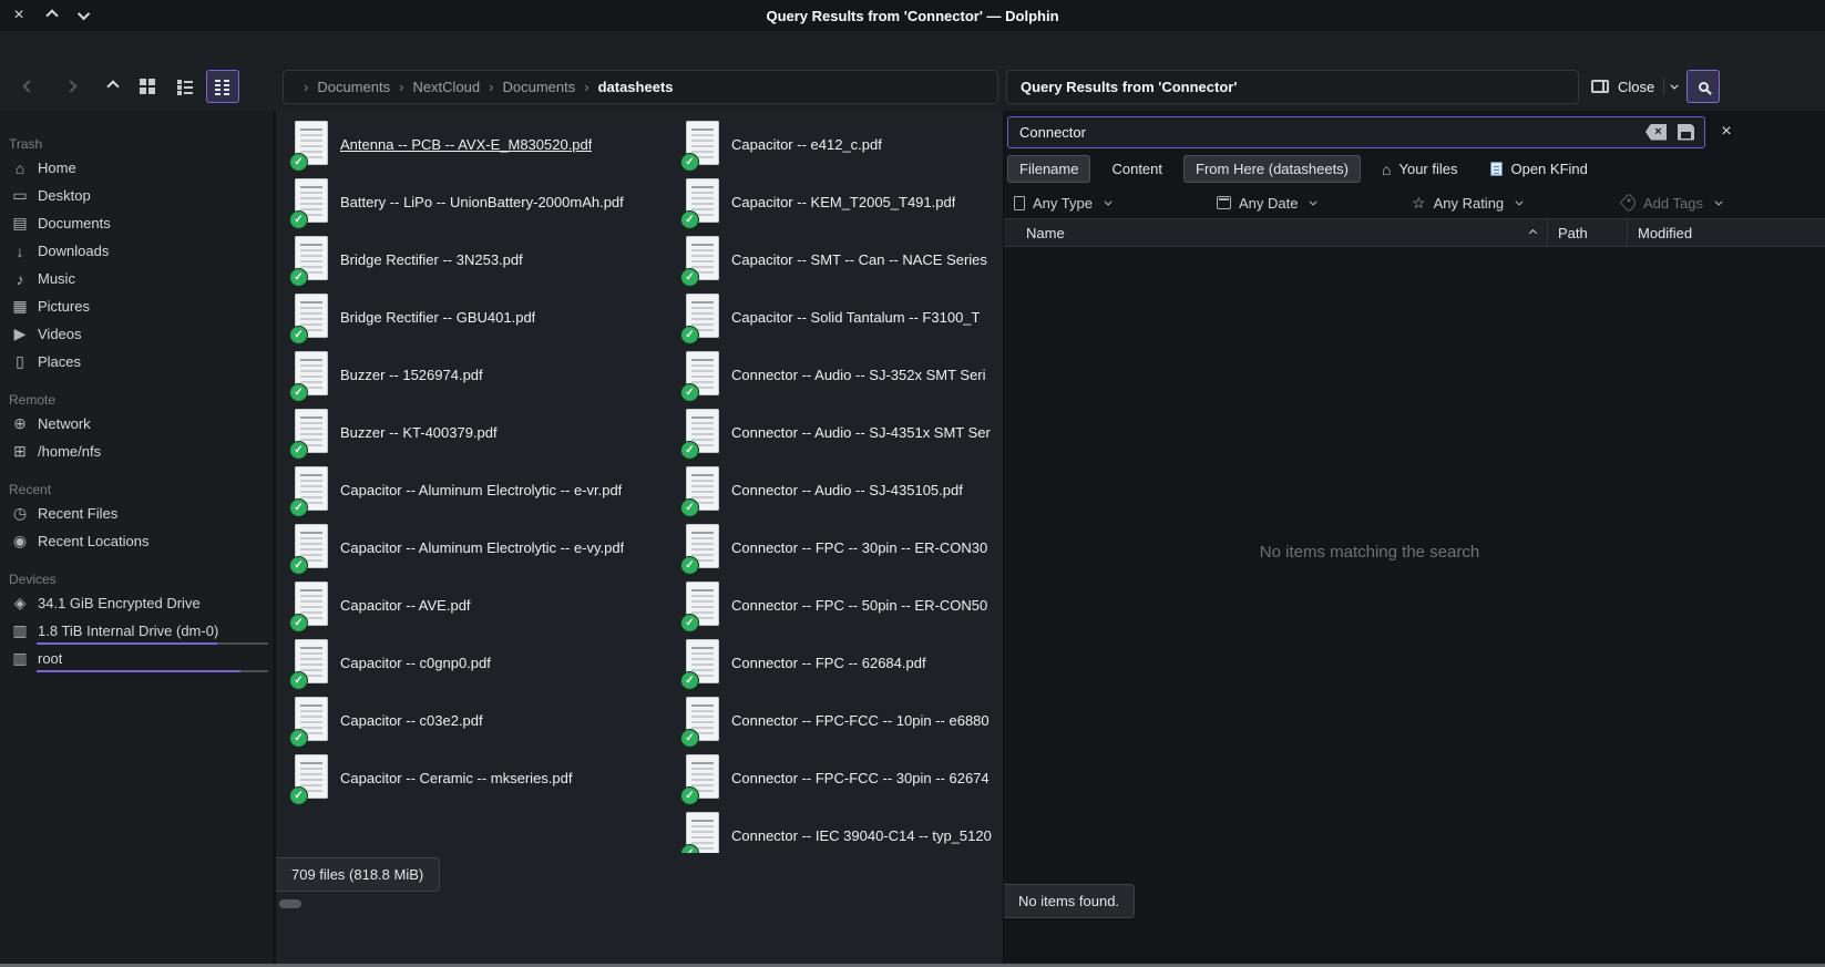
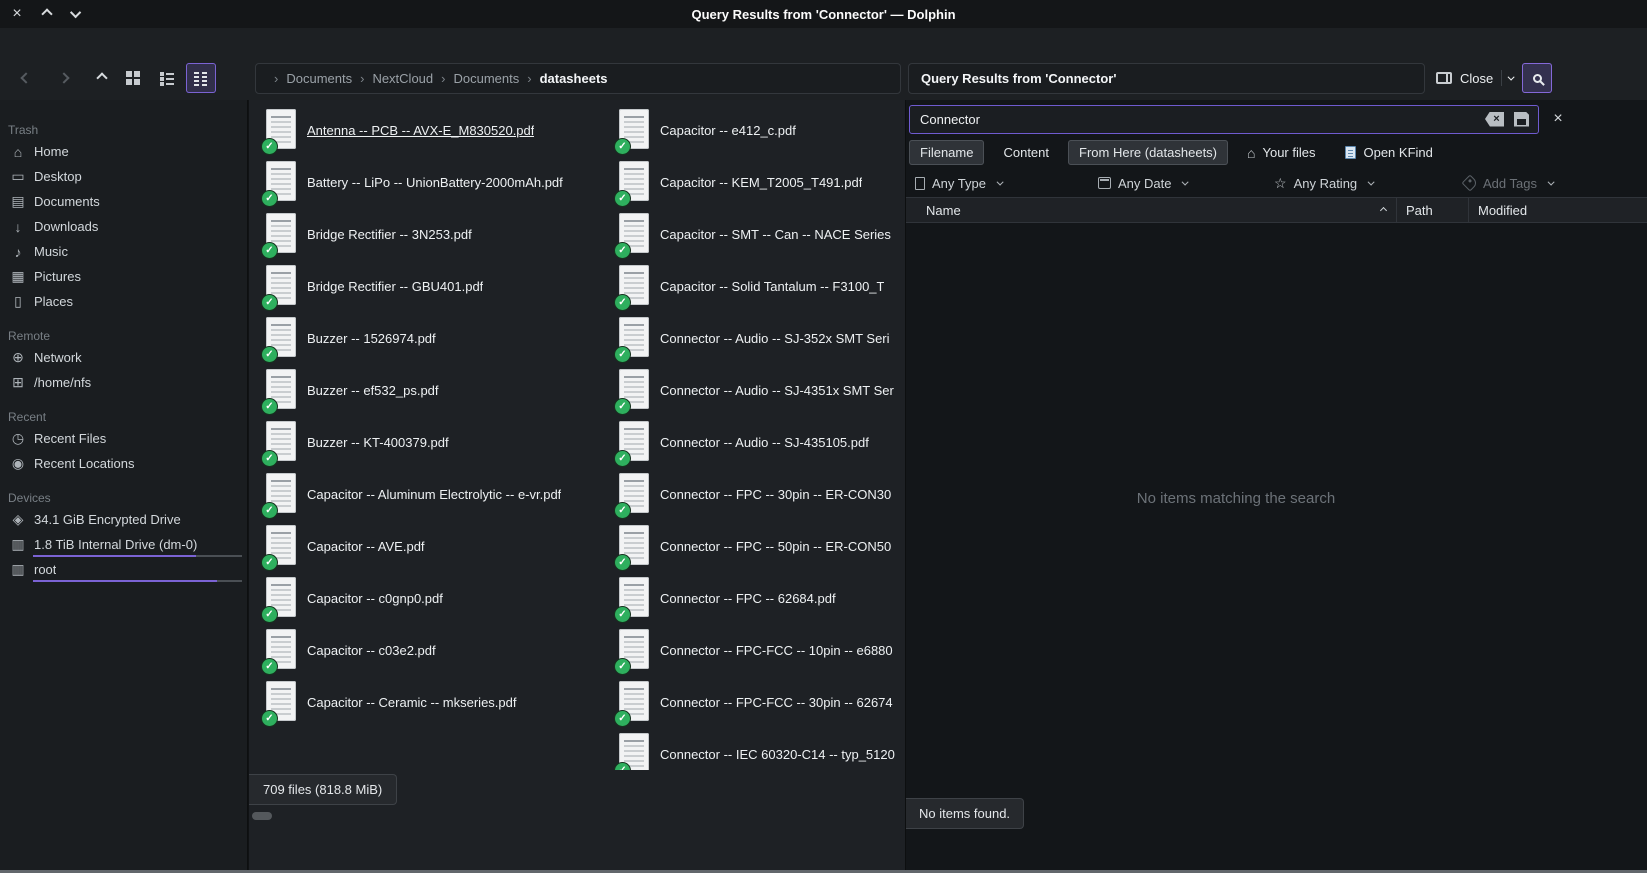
  Query Results from 'Connector' — Dolphin
  Documents
  NextCloud
  Documents
  datasheets
  Query Results from 'Connector'
  Close
  Trash
  ⌂
  Home
  ▭
  Desktop
  ▤
  Documents
  ↓
  Downloads
  ♪
  Music
  ▦
  Pictures
- ▶
- Videos
  ▯
  Places
  Remote
  ⊕
  Network
  ⊞
  /home/nfs
  Recent
  ◷
  Recent Files
  ◉
  Recent Locations
  Devices
  ◈
  34.1 GiB Encrypted Drive
  ▥
  1.8 TiB Internal Drive (dm-0)
  ▥
  root
  Antenna -- PCB -- AVX-E_M830520.pdf
  Battery -- LiPo -- UnionBattery-2000mAh.pdf
  Bridge Rectifier -- 3N253.pdf
  Bridge Rectifier -- GBU401.pdf
  Buzzer -- 1526974.pdf
+ Buzzer -- ef532_ps.pdf
  Buzzer -- KT-400379.pdf
  Capacitor -- Aluminum Electrolytic -- e-vr.pdf
- Capacitor -- Aluminum Electrolytic -- e-vy.pdf
  Capacitor -- AVE.pdf
  Capacitor -- c0gnp0.pdf
  Capacitor -- c03e2.pdf
  Capacitor -- Ceramic -- mkseries.pdf
  Capacitor -- e412_c.pdf
  Capacitor -- KEM_T2005_T491.pdf
  Capacitor -- SMT -- Can -- NACE Series
  Capacitor -- Solid Tantalum -- F3100_T
  Connector -- Audio -- SJ-352x SMT Seri
  Connector -- Audio -- SJ-4351x SMT Ser
  Connector -- Audio -- SJ-435105.pdf
  Connector -- FPC -- 30pin -- ER-CON30
  Connector -- FPC -- 50pin -- ER-CON50
  Connector -- FPC -- 62684.pdf
  Connector -- FPC-FCC -- 10pin -- e6880
  Connector -- FPC-FCC -- 30pin -- 62674
- Connector -- IEC 39040-C14 -- typ_5120
+ Connector -- IEC 60320-C14 -- typ_5120
  709 files (818.8 MiB)
  Connector
  Filename
  Content
  From Here (datasheets)
  Your files
  Open KFind
  Any Type
  Any Date
  Any Rating
  Add Tags
  Name
  Path
  Modified
  No items matching the search
  No items found.
